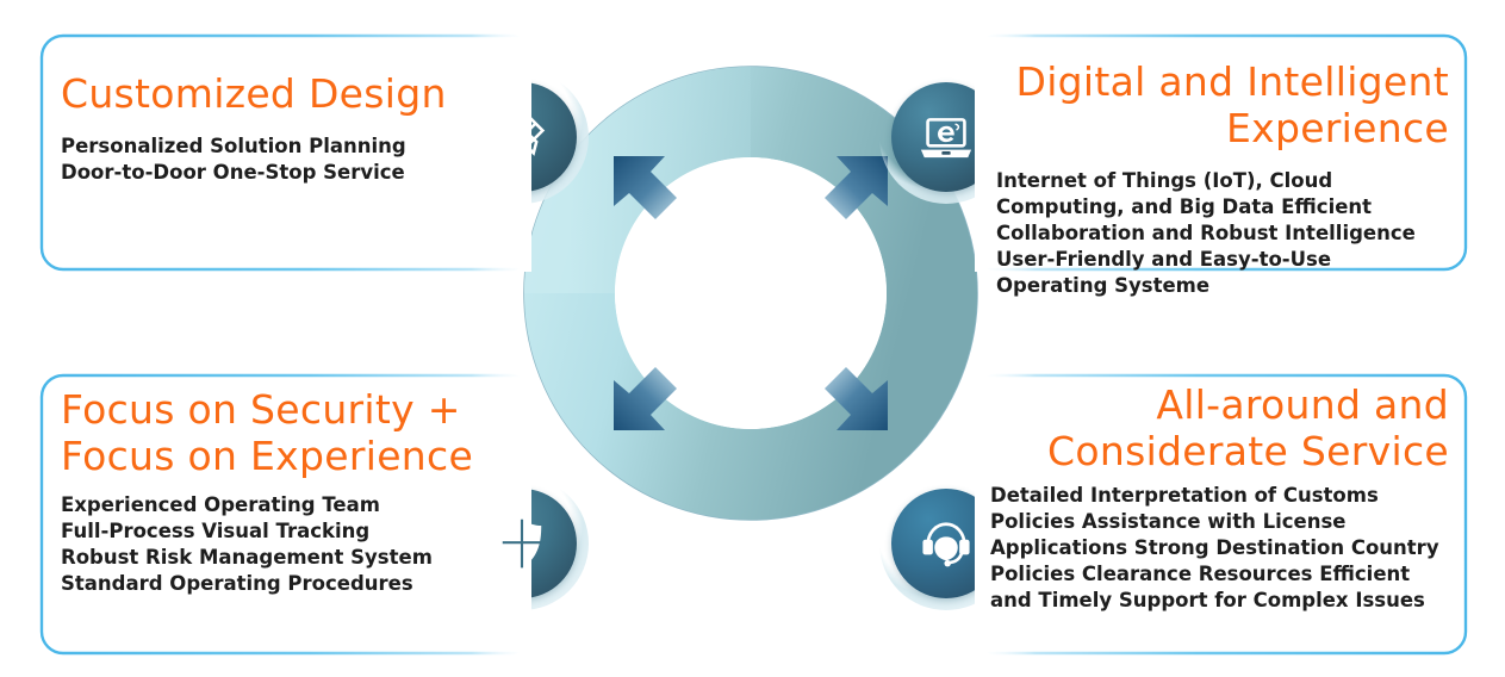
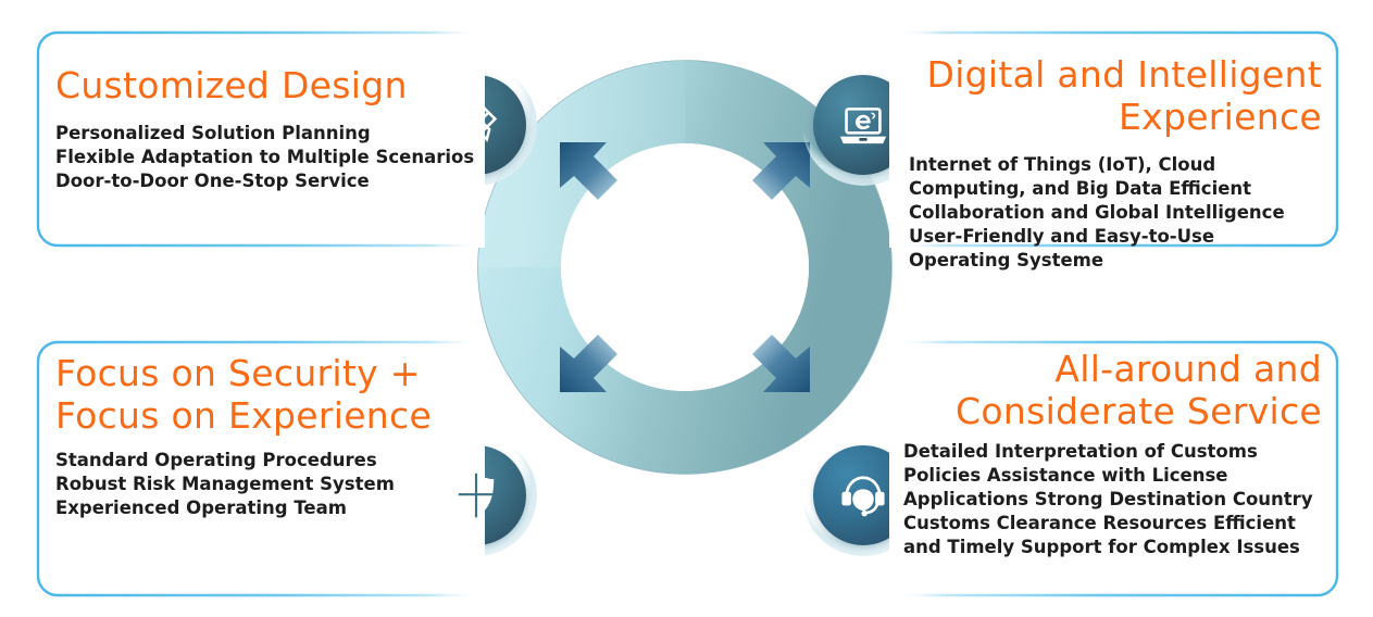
  Customized Design
  Personalized Solution Planning
+ Flexible Adaptation to Multiple Scenarios
  Door-to-Door One-Stop Service
  Digital and Intelligent Experience
- Internet of Things (IoT), Cloud Computing, and Big Data Efficient Collaboration and Robust Intelligence User-Friendly and Easy-to-Use Operating Systeme
+ Internet of Things (IoT), Cloud Computing, and Big Data Efficient Collaboration and Global Intelligence User-Friendly and Easy-to-Use Operating Systeme
  Focus on Security +
  Focus on Experience
- Experienced Operating Team
+ Standard Operating Procedures
- Full-Process Visual Tracking
  Robust Risk Management System
- Standard Operating Procedures
+ Experienced Operating Team
  All-around and
  Considerate Service
- Detailed Interpretation of Customs Policies Assistance with License Applications Strong Destination Country Policies Clearance Resources Efficient and Timely Support for Complex Issues
+ Detailed Interpretation of Customs Policies Assistance with License Applications Strong Destination Country Customs Clearance Resources Efficient and Timely Support for Complex Issues
